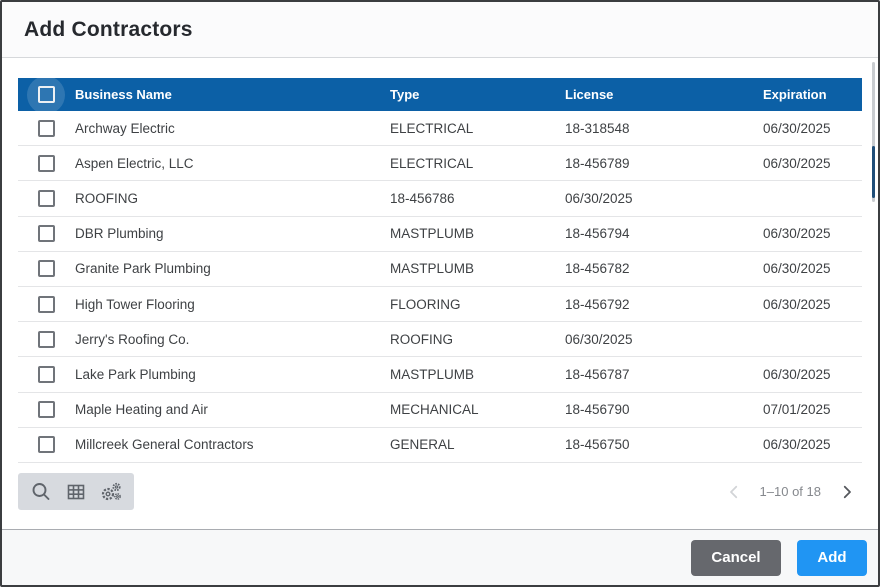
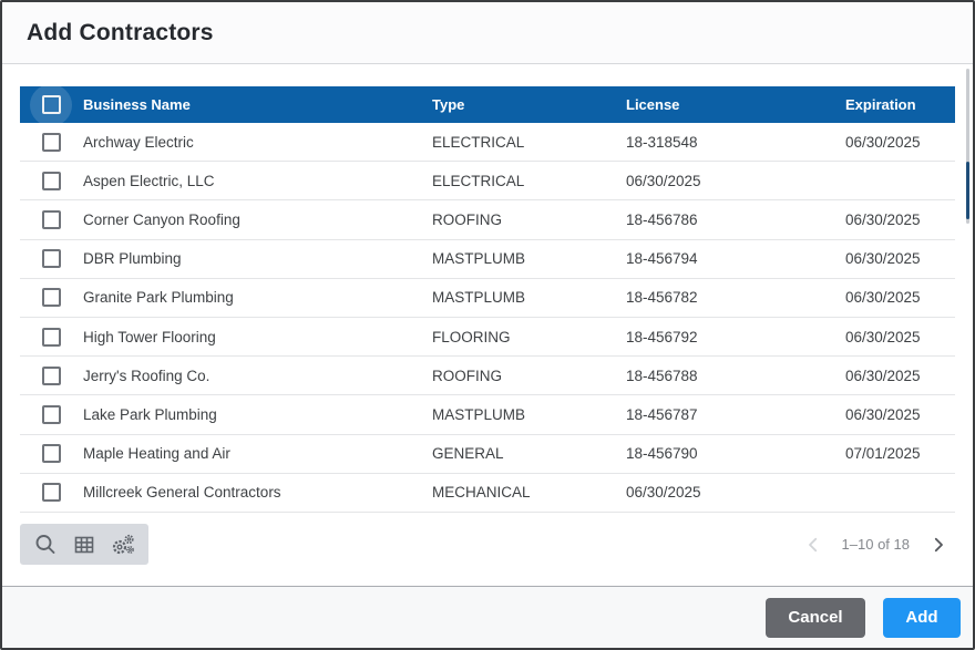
  Add Contractors
  Business Name
  Type
  License
  Expiration
  Archway Electric
  ELECTRICAL
  18-318548
  06/30/2025
  Aspen Electric, LLC
  ELECTRICAL
- 18-456789
  06/30/2025
+ Corner Canyon Roofing
  ROOFING
  18-456786
  06/30/2025
  DBR Plumbing
  MASTPLUMB
  18-456794
  06/30/2025
  Granite Park Plumbing
  MASTPLUMB
  18-456782
  06/30/2025
  High Tower Flooring
  FLOORING
  18-456792
  06/30/2025
  Jerry's Roofing Co.
  ROOFING
+ 18-456788
  06/30/2025
  Lake Park Plumbing
  MASTPLUMB
  18-456787
  06/30/2025
  Maple Heating and Air
- MECHANICAL
+ GENERAL
  18-456790
  07/01/2025
  Millcreek General Contractors
- GENERAL
+ MECHANICAL
- 18-456750
  06/30/2025
  1–10 of 18
  Cancel
  Add
